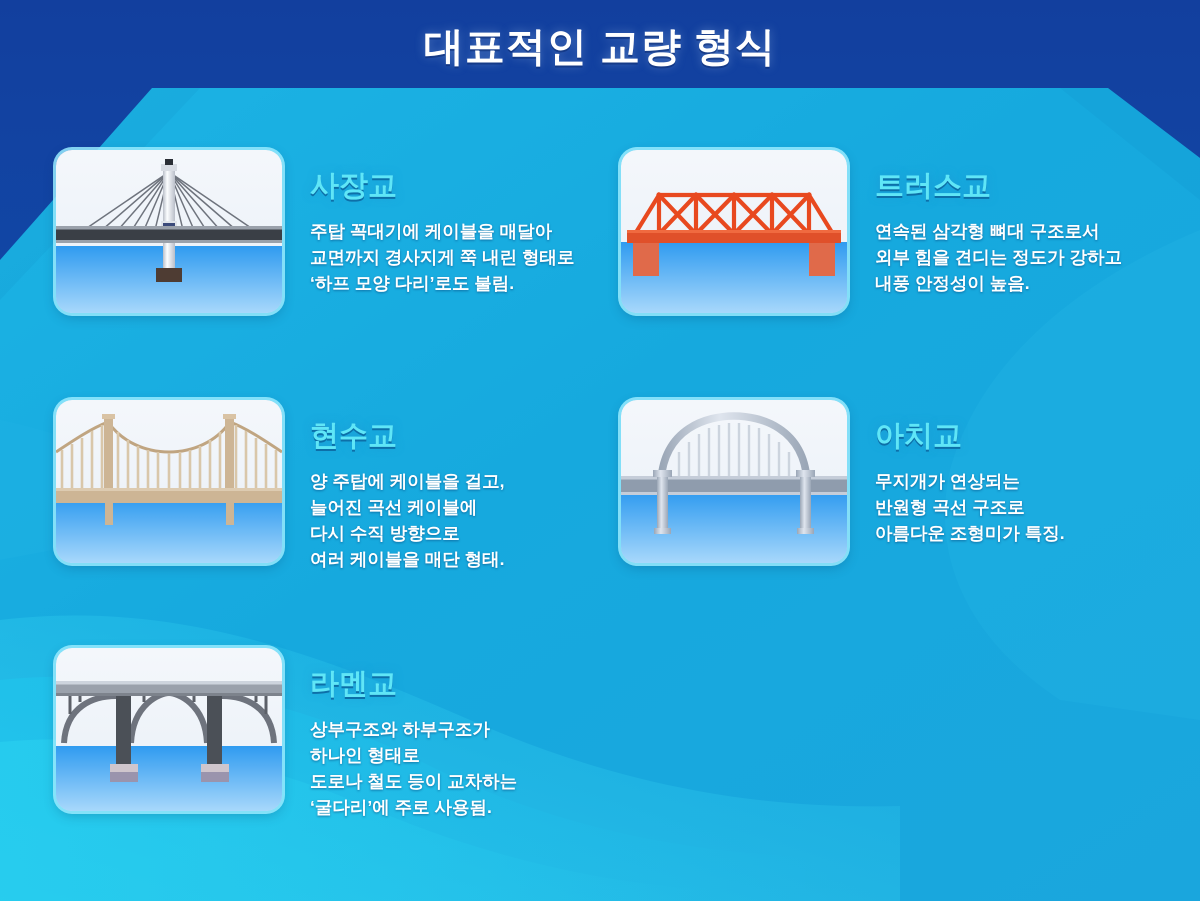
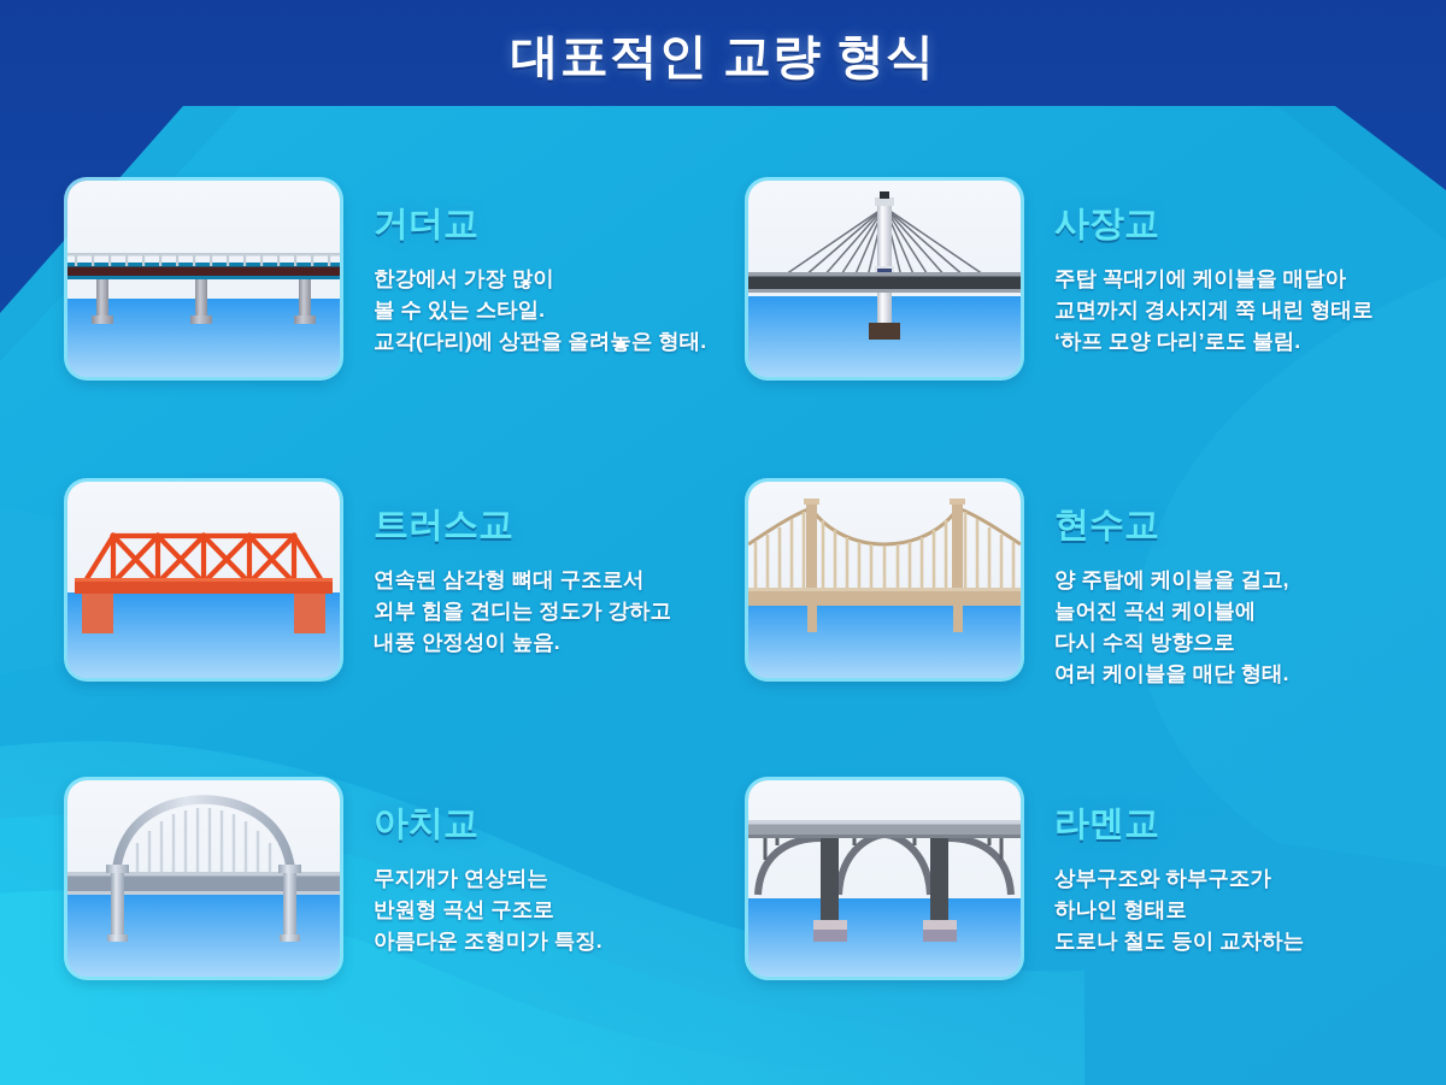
  대표적인 교량 형식
+ 거더교
+ 한강에서 가장 많이
+ 볼 수 있는 스타일.
+ 교각(다리)에 상판을 올려놓은 형태.
  사장교
  주탑 꼭대기에 케이블을 매달아
  교면까지 경사지게 쭉 내린 형태로
  ‘하프 모양 다리’로도 불림.
  트러스교
  연속된 삼각형 뼈대 구조로서
  외부 힘을 견디는 정도가 강하고
  내풍 안정성이 높음.
  현수교
  양 주탑에 케이블을 걸고,
  늘어진 곡선 케이블에
  다시 수직 방향으로
  여러 케이블을 매단 형태.
  아치교
  무지개가 연상되는
  반원형 곡선 구조로
  아름다운 조형미가 특징.
  라멘교
  상부구조와 하부구조가
  하나인 형태로
  도로나 철도 등이 교차하는
- ‘굴다리’에 주로 사용됨.
